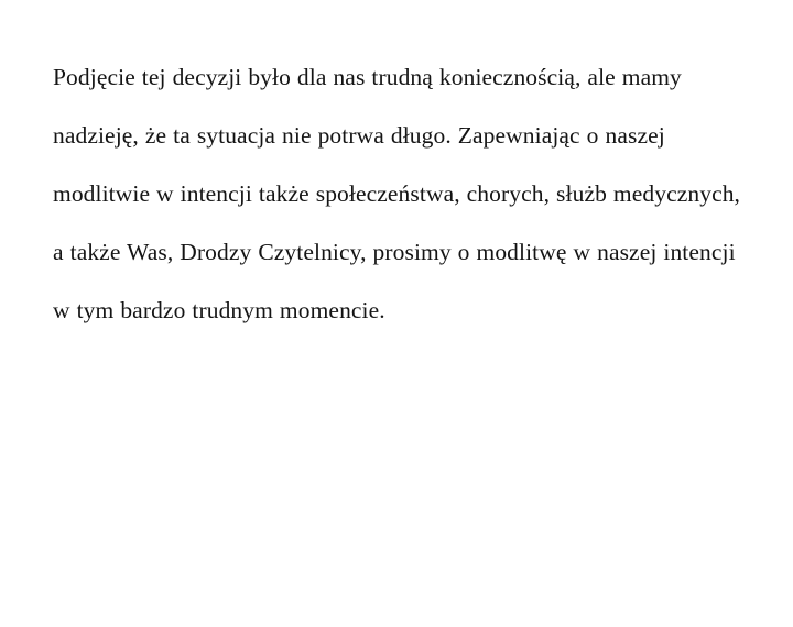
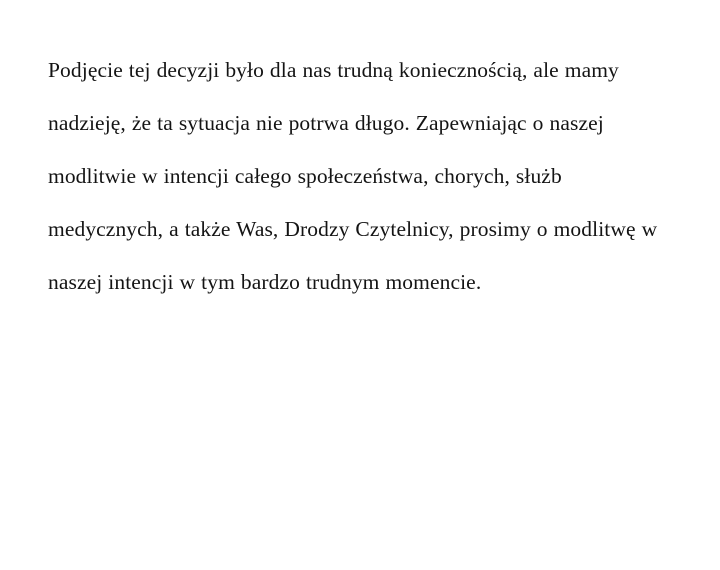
- Podjęcie tej decyzji było dla nas trudną koniecznością, ale mamy nadzieję, że ta sytuacja nie potrwa długo. Zapewniając o naszej modlitwie w intencji także społeczeństwa, chorych, służb medycznych, a także Was, Drodzy Czytelnicy, prosimy o modlitwę w naszej intencji w tym bardzo trudnym momencie.
+ Podjęcie tej decyzji było dla nas trudną koniecznością, ale mamy nadzieję, że ta sytuacja nie potrwa długo. Zapewniając o naszej modlitwie w intencji całego społeczeństwa, chorych, służb medycznych, a także Was, Drodzy Czytelnicy, prosimy o modlitwę w naszej intencji w tym bardzo trudnym momencie.
